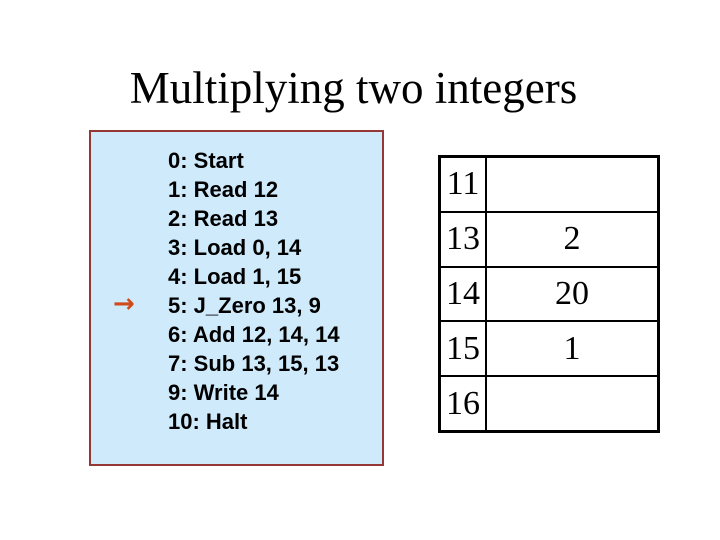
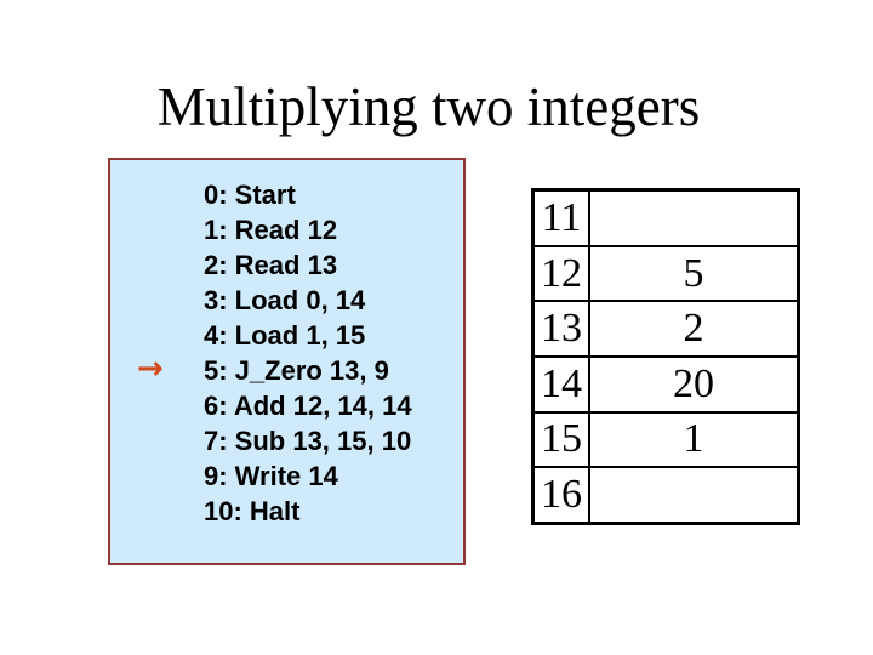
  Multiplying two integers
  0: Start
  1: Read 12
  2: Read 13
  3: Load 0, 14
  4: Load 1, 15
  →
  5: J_Zero 13, 9
  6: Add 12, 14, 14
- 7: Sub 13, 15, 13
+ 7: Sub 13, 15, 10
  9: Write 14
  10: Halt
  11
+ 12	5
  13	2
  14	20
  15	1
  16
